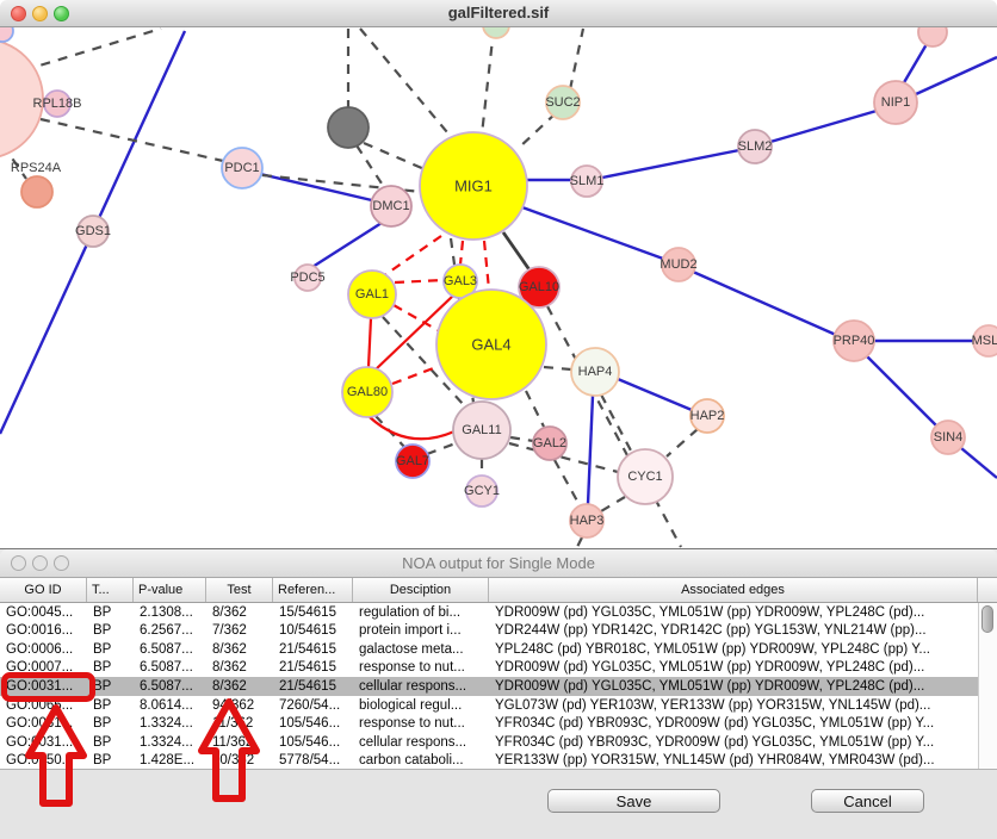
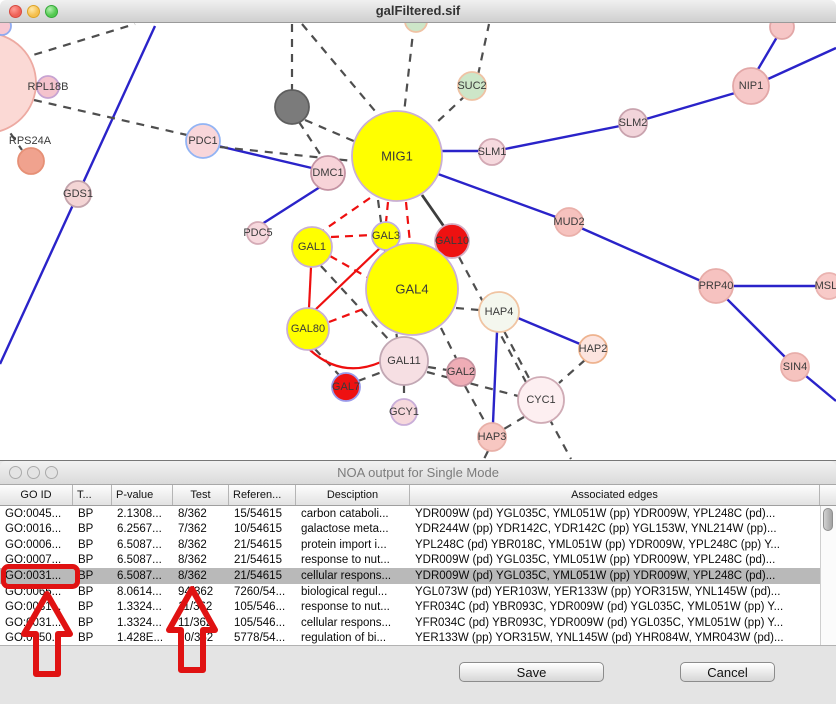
  galFiltered.sif
  RPL18B
  RPS24A
  GDS1
  PDC1
  MIG1
  SUC2
  SLM1
  DMC1
  PDC5
  NIP1
  SLM2
  MUD2
  PRP40
  MSL
  SIN4
  HAP2
  CYC1
  HAP4
  HAP3
  GCY1
  GAL1
  GAL3
  GAL10
  GAL4
  GAL80
  GAL11
  GAL2
  GAL7
  NOA output for Single Mode
  GO ID
  T...
  P-value
  Test
  Referen...
  Desciption
  Associated edges
  GO:0045...
  BP
  2.1308...
  8/362
  15/54615
- regulation of bi...
+ carbon cataboli...
  YDR009W (pd) YGL035C, YML051W (pp) YDR009W, YPL248C (pd)...
  GO:0016...
  BP
  6.2567...
  7/362
  10/54615
- protein import i...
+ galactose meta...
  YDR244W (pp) YDR142C, YDR142C (pp) YGL153W, YNL214W (pp)...
  GO:0006...
  BP
  6.5087...
  8/362
  21/54615
- galactose meta...
+ protein import i...
  YPL248C (pd) YBR018C, YML051W (pp) YDR009W, YPL248C (pp) Y...
  GO:0007...
  BP
  6.5087...
  8/362
  21/54615
  response to nut...
  YDR009W (pd) YGL035C, YML051W (pp) YDR009W, YPL248C (pd)...
  GO:0031...
  BP
  6.5087...
  8/362
  21/54615
  cellular respons...
  YDR009W (pd) YGL035C, YML051W (pp) YDR009W, YPL248C (pd)...
  GO:006...
  BP
  8.0614...
  7260/54...
  biological regul...
  YGL073W (pd) YER103W, YER133W (pp) YOR315W, YNL145W (pd)...
  GO:001.
  BP
  1.3324...
  105/546...
  response to nut...
  YFR034C (pd) YBR093C, YDR009W (pd) YGL035C, YML051W (pp) Y...
  GO:031...
  BP
  1.3324...
  11/36
  105/546...
  cellular respons...
  YFR034C (pd) YBR093C, YDR009W (pd) YGL035C, YML051W (pp) Y...
  GO:050.
  BP
  1.428E...
  5778/54...
- carbon cataboli...
+ regulation of bi...
  YER133W (pp) YOR315W, YNL145W (pd) YHR084W, YMR043W (pd)...
  Save
  Cancel
